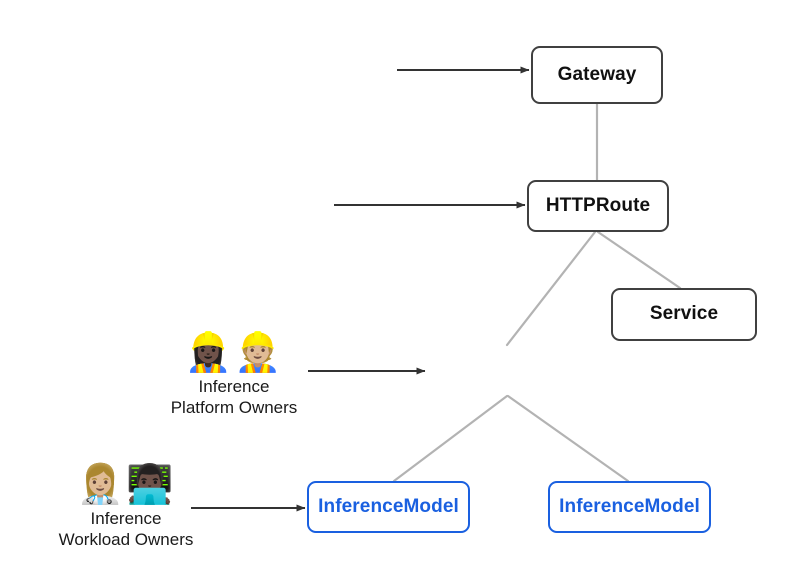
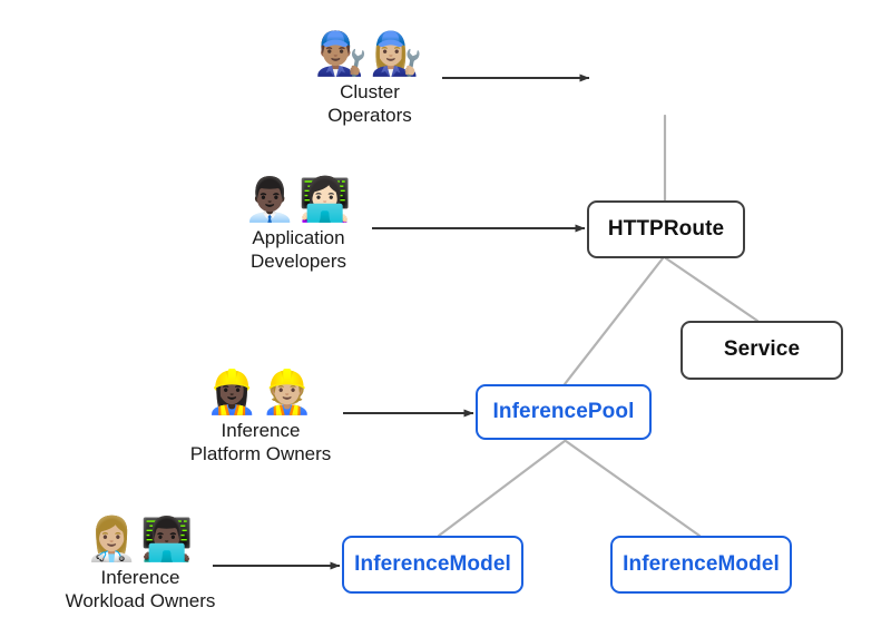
- Gateway
  HTTPRoute
  Service
+ InferencePool
  InferenceModel
  InferenceModel
+ 👨🏽‍🔧👩🏼‍🔧
+ Cluster
+ Operators
+ 👨🏿‍💼👩🏻‍💻
+ Application
+ Developers
  👷🏿‍♀️👷🏼
  Inference
  Platform Owners
  👩🏼‍⚕️👨🏿‍💻
  Inference
  Workload Owners
